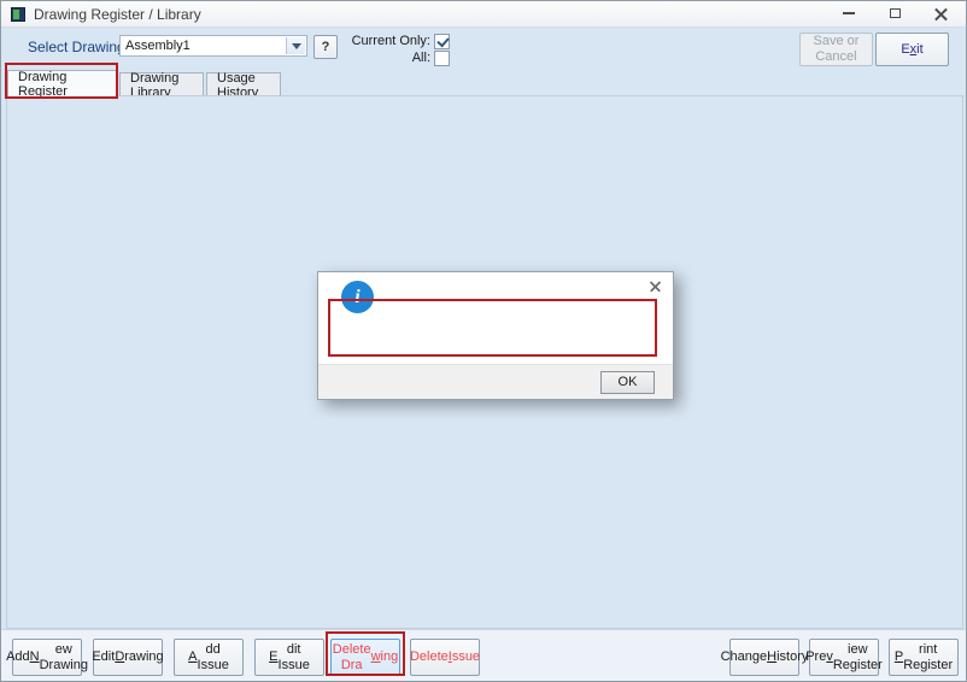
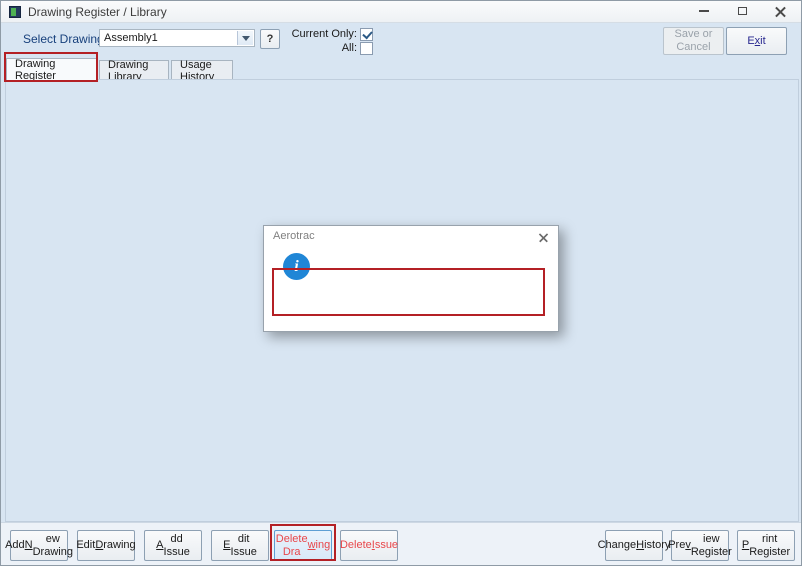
  Drawing Register / Library
  Select Drawin
  Assembly1
  ?
  Current Only:
  All:
  Save or
  Cancel
  E
  x
  it
  Drawing Register
  Drawing Library
  Usage History
+ Aerotrac
  i
- OK
  Add
  N
  ew
  Drawing
  Edit
  D
  rawing
  A
  dd
  Issue
  E
  dit
  Issue
  Delete
  Dra
  w
  ing
  Delete
  I
  ssue
  Change
  H
  istor
  Pre
  v
  iew
  Register
  P
  rint
  Register
